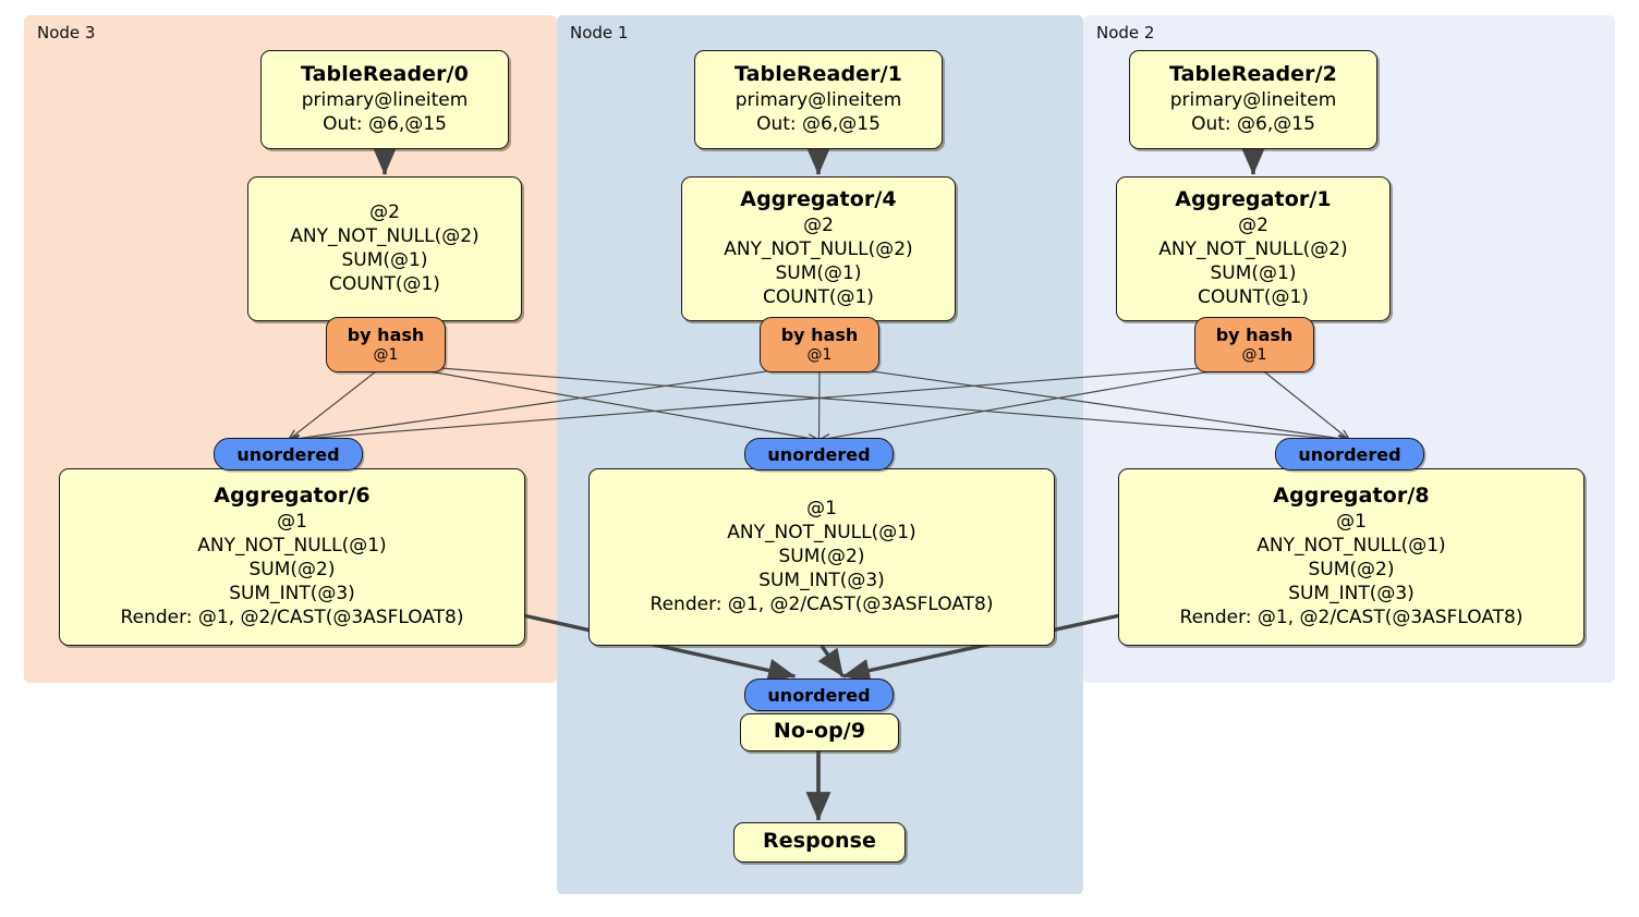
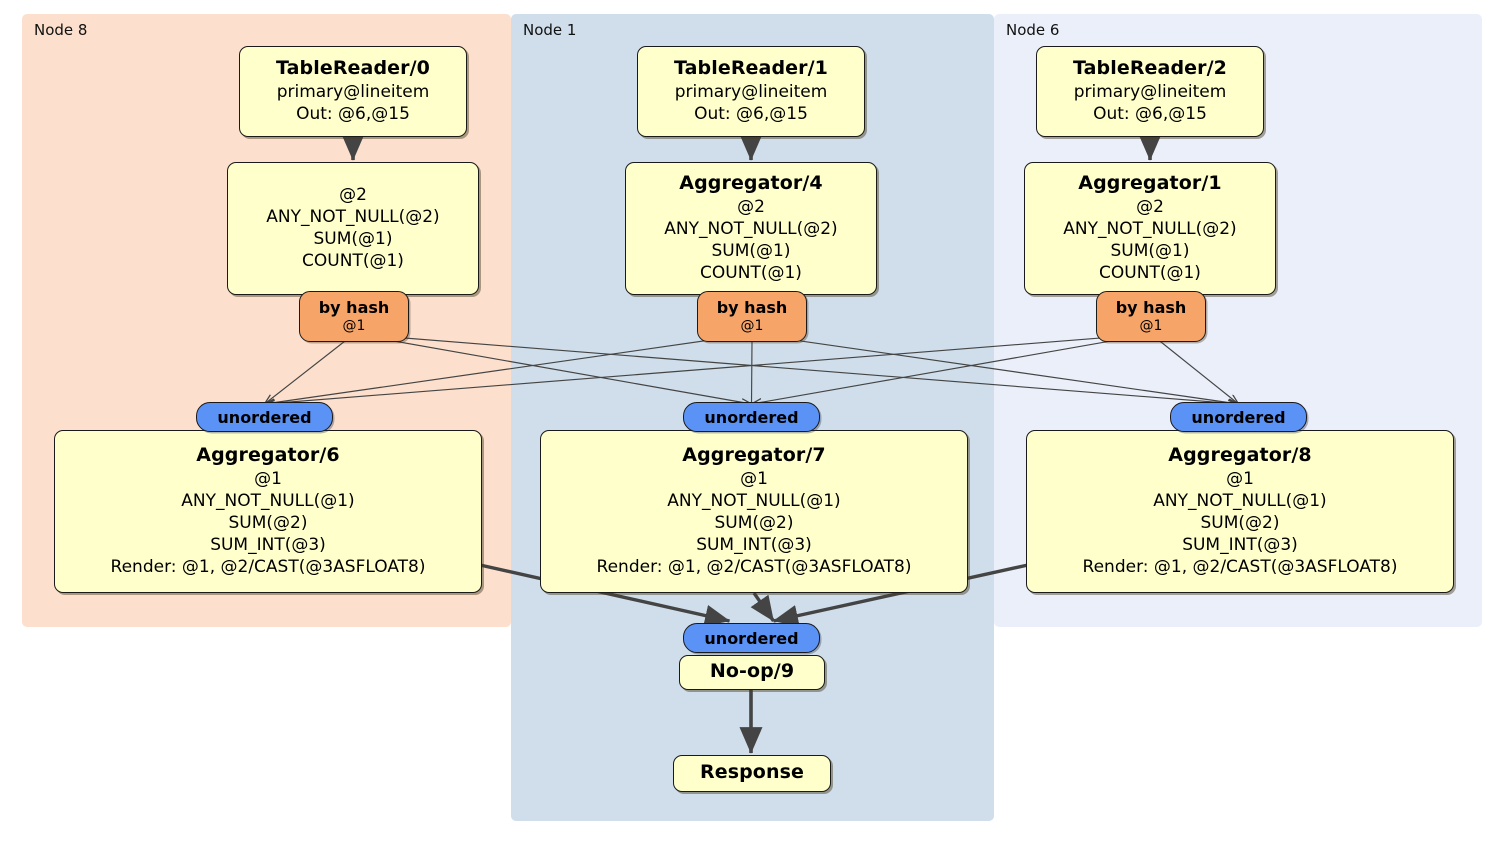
- Node 3
+ Node 8
  Node 1
- Node 2
+ Node 6
  TableReader/0
  primary@lineitem
  Out: @6,@15
  TableReader/1
  primary@lineitem
  Out: @6,@15
  TableReader/2
  primary@lineitem
  Out: @6,@15
  @2
  ANY_NOT_NULL(@2)
  SUM(@1)
  COUNT(@1)
  Aggregator/4
  @2
  ANY_NOT_NULL(@2)
  SUM(@1)
  COUNT(@1)
  Aggregator/1
  @2
  ANY_NOT_NULL(@2)
  SUM(@1)
  COUNT(@1)
  Aggregator/6
  @1
  ANY_NOT_NULL(@1)
  SUM(@2)
  SUM_INT(@3)
  Render: @1, @2/CAST(@3ASFLOAT8)
+ Aggregator/7
  @1
  ANY_NOT_NULL(@1)
  SUM(@2)
  SUM_INT(@3)
  Render: @1, @2/CAST(@3ASFLOAT8)
  Aggregator/8
  @1
  ANY_NOT_NULL(@1)
  SUM(@2)
  SUM_INT(@3)
  Render: @1, @2/CAST(@3ASFLOAT8)
  No-op/9
  Response
  by hash
  @1
  by hash
  @1
  by hash
  @1
  unordered
  unordered
  unordered
  unordered
